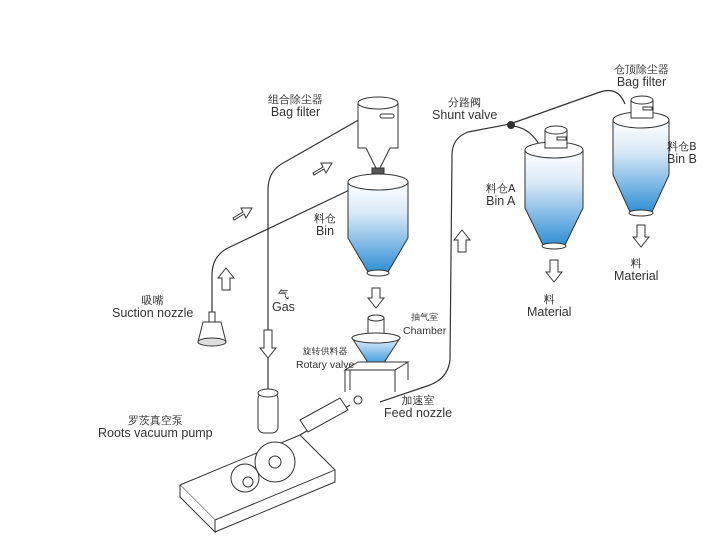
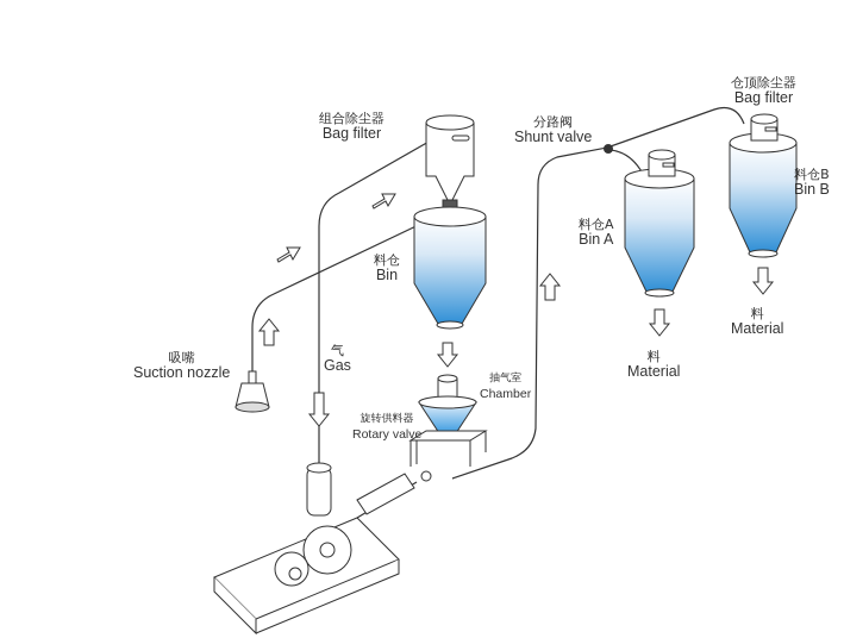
  组合除尘器
  Bag filter
  分路阀
  Shunt valve
  仓顶除尘器
  Bag filter
  料仓B
  Bin B
  料仓A
  Bin A
  料仓
  Bin
  吸嘴
  Suction nozzle
  气
  Gas
  抽气室
  Chamber
  旋转供料器
  Rotary valve
- 加速室
- Feed nozzle
- 罗茨真空泵
- Roots vacuum pump
  料
  Material
  料
  Material
